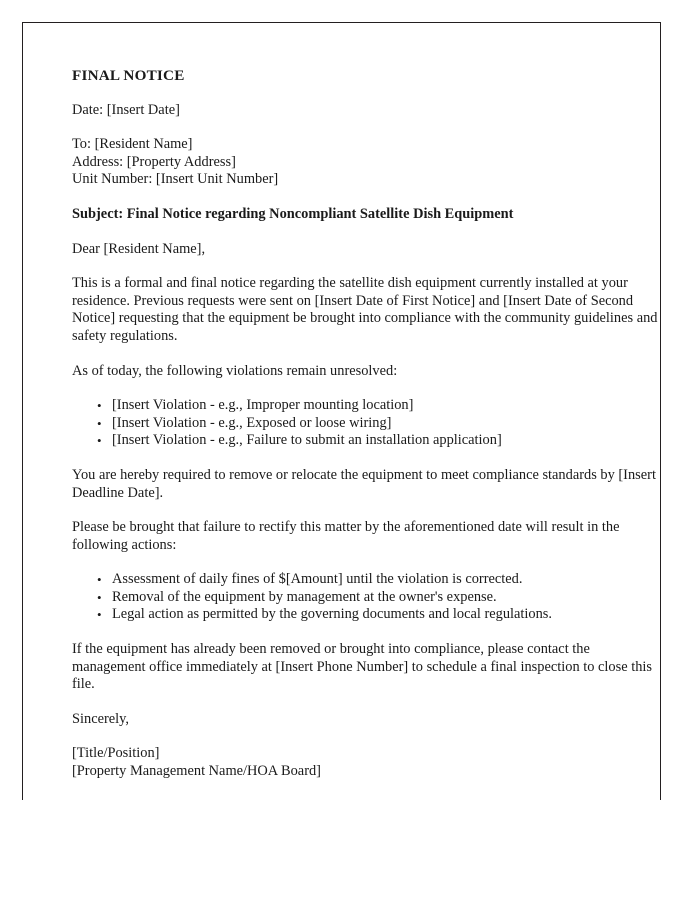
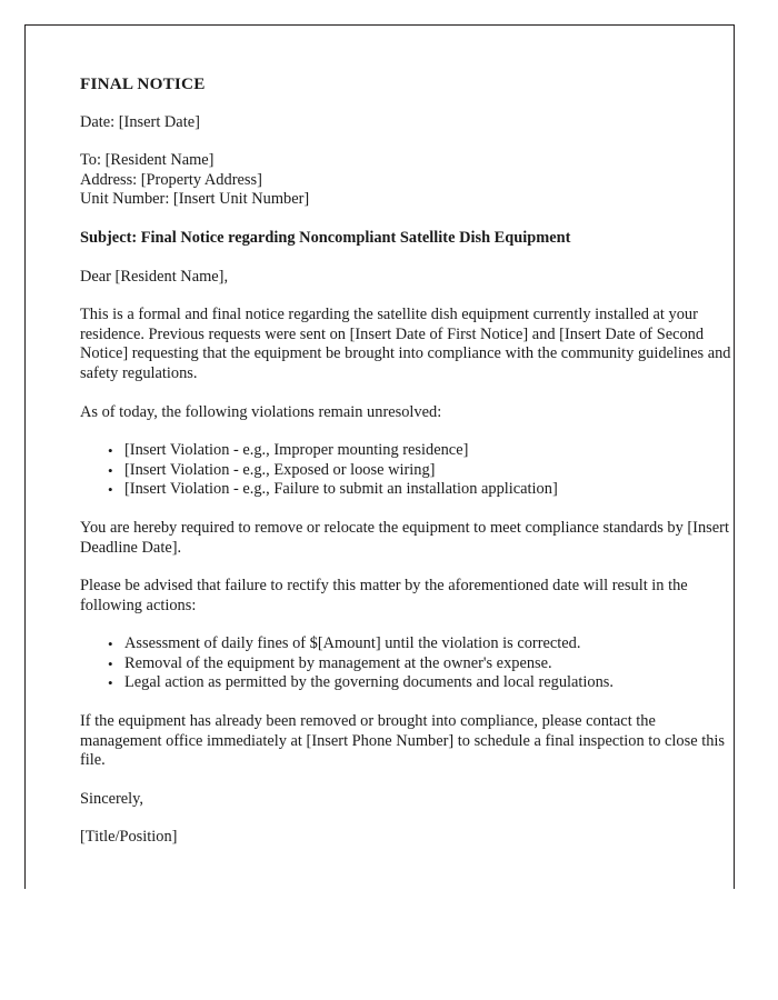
  FINAL NOTICE
  Date: [Insert Date]
  To: [Resident Name]
  Address: [Property Address]
  Unit Number: [Insert Unit Number]
  Subject: Final Notice regarding Noncompliant Satellite Dish Equipment
  Dear [Resident Name],
  This is a formal and final notice regarding the satellite dish equipment currently installed at your residence. Previous requests were sent on [Insert Date of First Notice] and [Insert Date of Second Notice] requesting that the equipment be brought into compliance with the community guidelines and safety regulations.
  As of today, the following violations remain unresolved:
  •
- [Insert Violation - e.g., Improper mounting location]
+ [Insert Violation - e.g., Improper mounting residence]
  •
  [Insert Violation - e.g., Exposed or loose wiring]
  •
  [Insert Violation - e.g., Failure to submit an installation application]
  You are hereby required to remove or relocate the equipment to meet compliance standards by [Insert Deadline Date].
- Please be brought that failure to rectify this matter by the aforementioned date will result in the following actions:
+ Please be advised that failure to rectify this matter by the aforementioned date will result in the following actions:
  •
  Assessment of daily fines of $[Amount] until the violation is corrected.
  •
  Removal of the equipment by management at the owner's expense.
  •
  Legal action as permitted by the governing documents and local regulations.
  If the equipment has already been removed or brought into compliance, please contact the management office immediately at [Insert Phone Number] to schedule a final inspection to close this file.
  Sincerely,
  [Title/Position]
- [Property Management Name/HOA Board]
